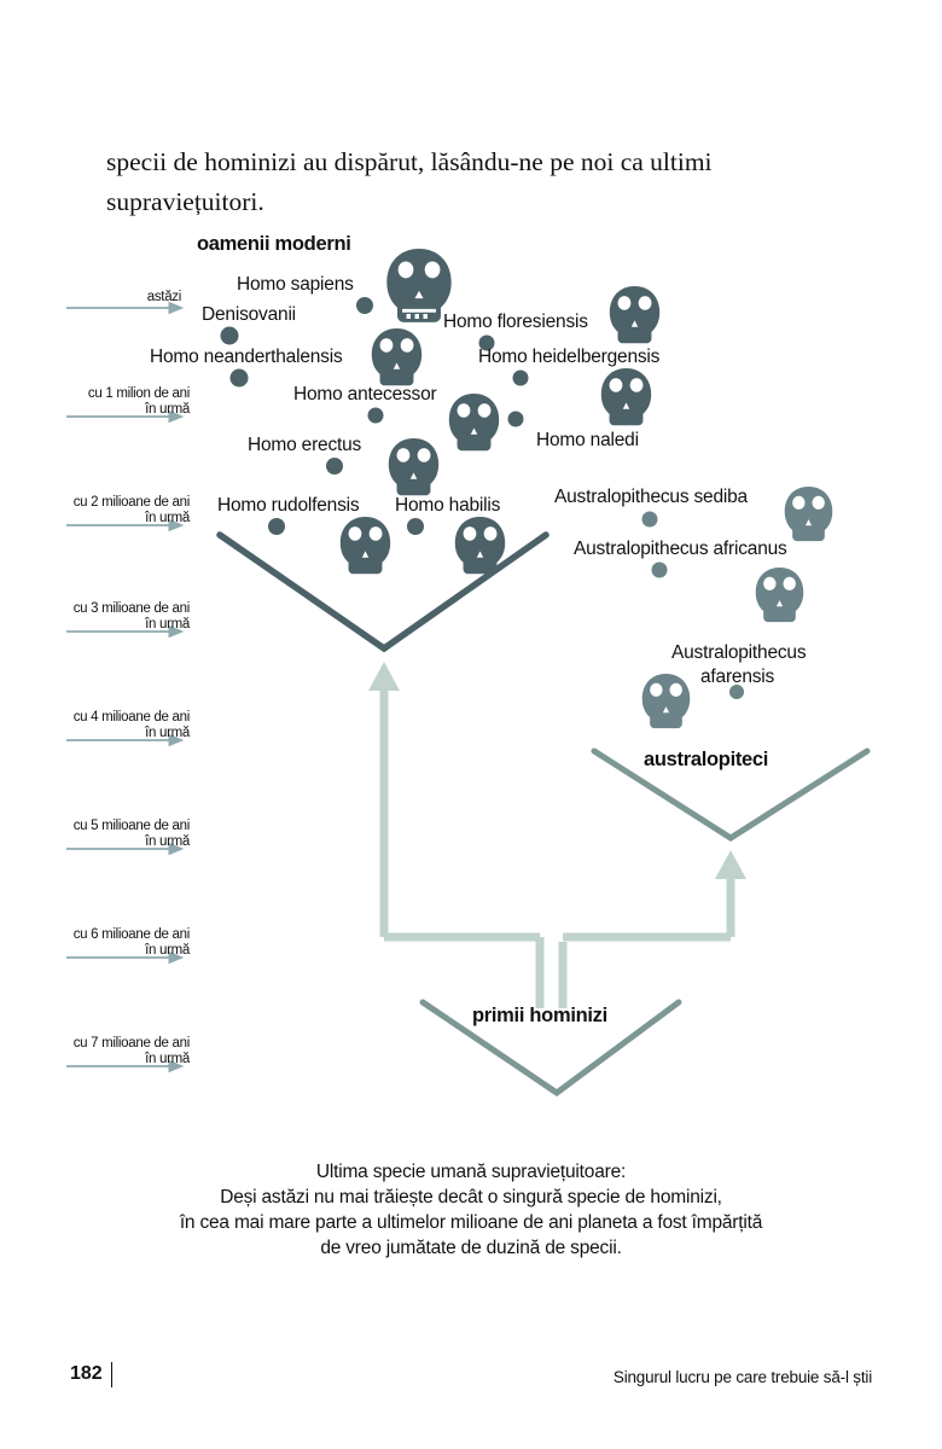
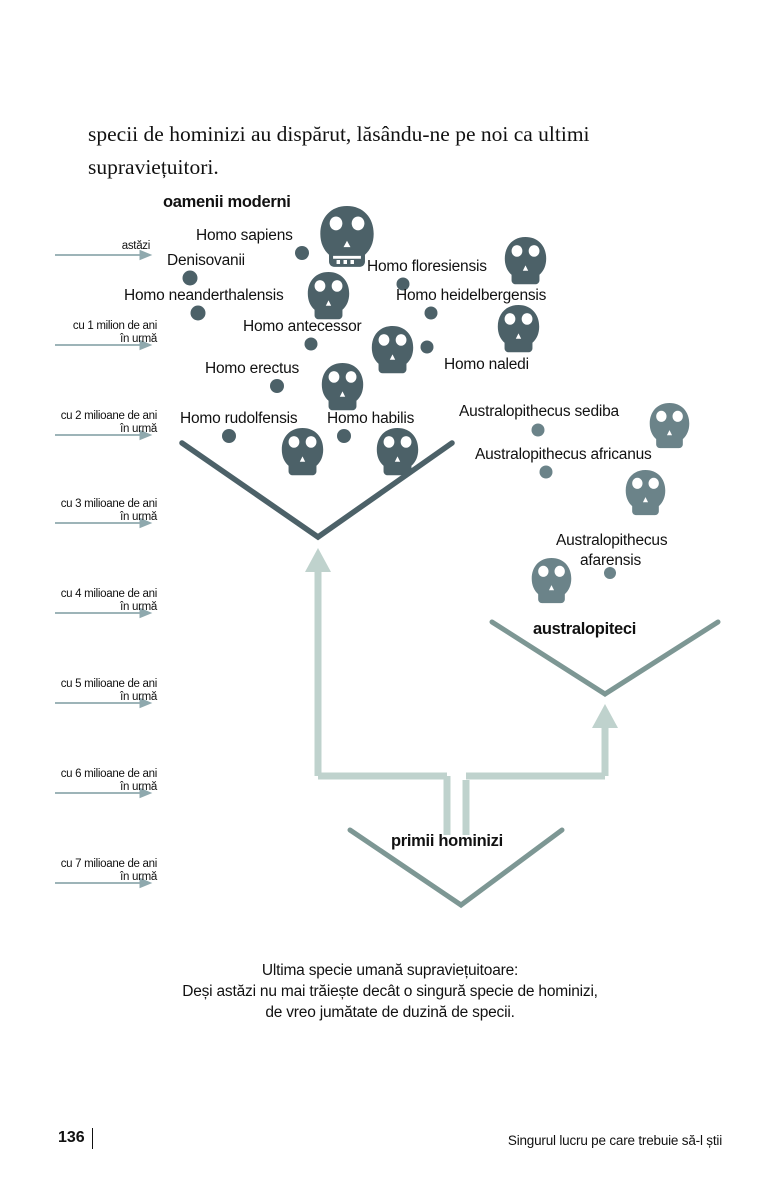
  specii de hominizi au dispărut, lăsându-ne pe noi ca ultimi supraviețuitori.
  oamenii moderni
  australopiteci
  primii hominizi
  Homo sapiens
  Denisovanii
  Homo floresiensis
  Homo neanderthalensis
  Homo heidelbergensis
  Homo antecessor
  Homo naledi
  Homo erectus
  Homo rudolfensis
  Homo habilis
  Australopithecus sediba
  Australopithecus africanus
  Australopithecus
  afarensis
  astăzi
  cu 1 milion de ani
  în urmă
  cu 2 milioane de ani
  în urmă
  cu 3 milioane de ani
  în urmă
  cu 4 milioane de ani
  în urmă
  cu 5 milioane de ani
  în urmă
  cu 6 milioane de ani
  în urmă
  cu 7 milioane de ani
  în urmă
  Ultima specie umană supraviețuitoare:
  Deși astăzi nu mai trăiește decât o singură specie de hominizi,
- în cea mai mare parte a ultimelor milioane de ani planeta a fost împărțită
  de vreo jumătate de duzină de specii.
- 182
+ 136
  Singurul lucru pe care trebuie să-l știi
